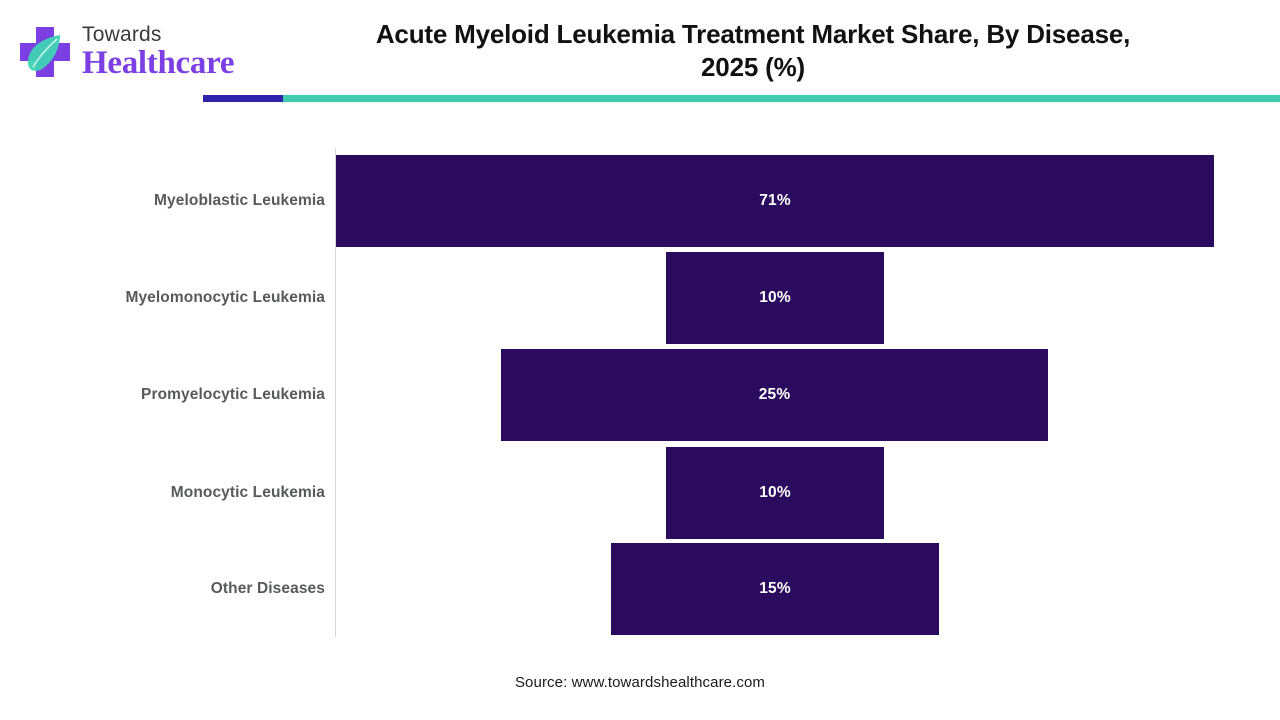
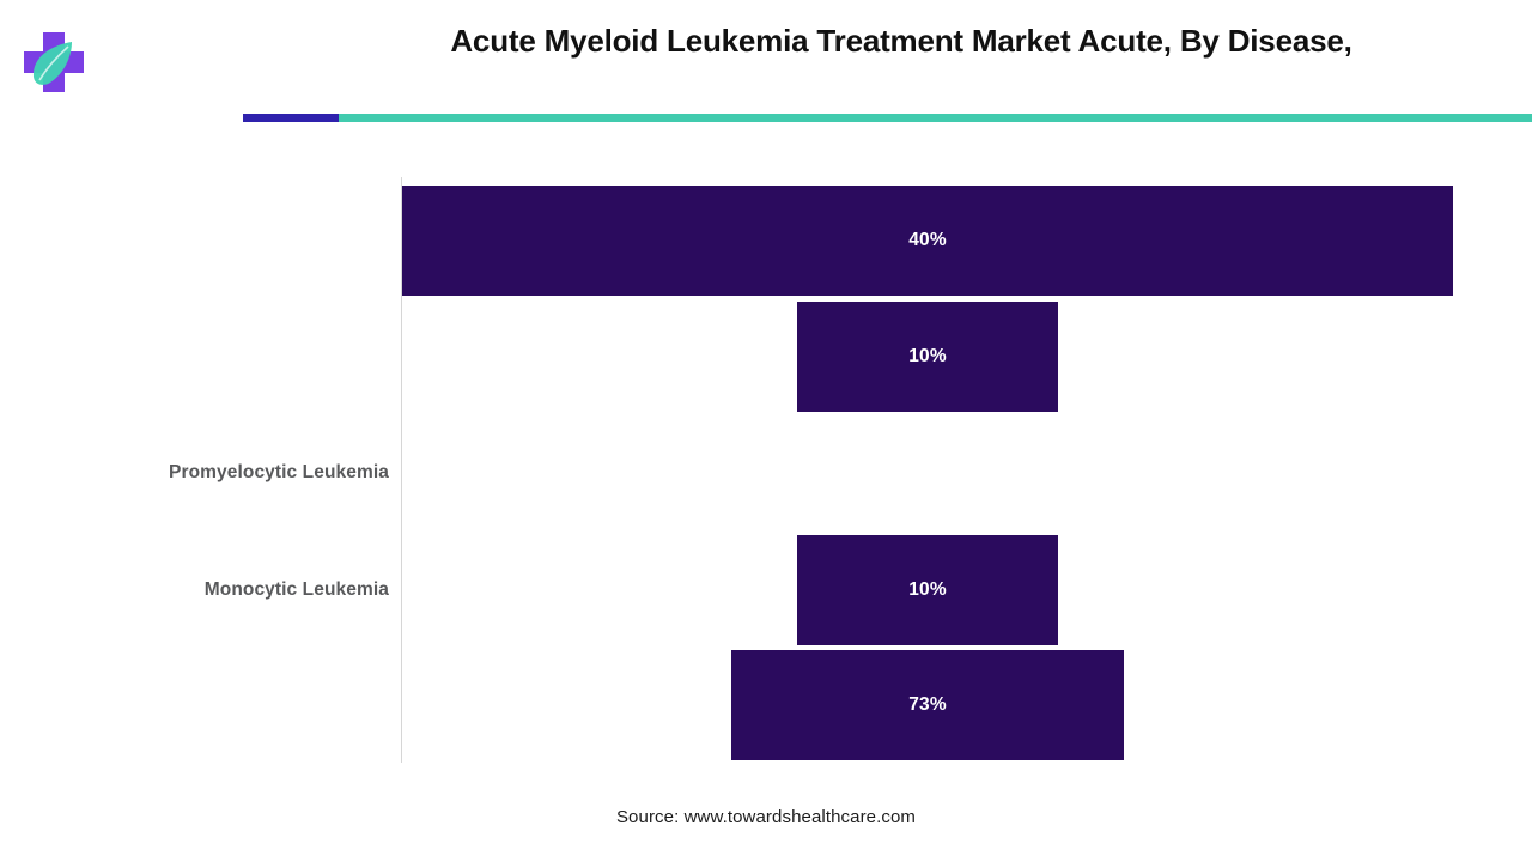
- Towards
- Healthcare
- Acute Myeloid Leukemia Treatment Market Share, By Disease,
+ Acute Myeloid Leukemia Treatment Market Acute, By Disease,
- 2025 (%)
- Myeloblastic Leukemia
- 71%
+ 40%
- Myelomonocytic Leukemia
  10%
  Promyelocytic Leukemia
- 25%
  Monocytic Leukemia
  10%
- Other Diseases
- 15%
+ 73%
  Source: www.towardshealthcare.com
